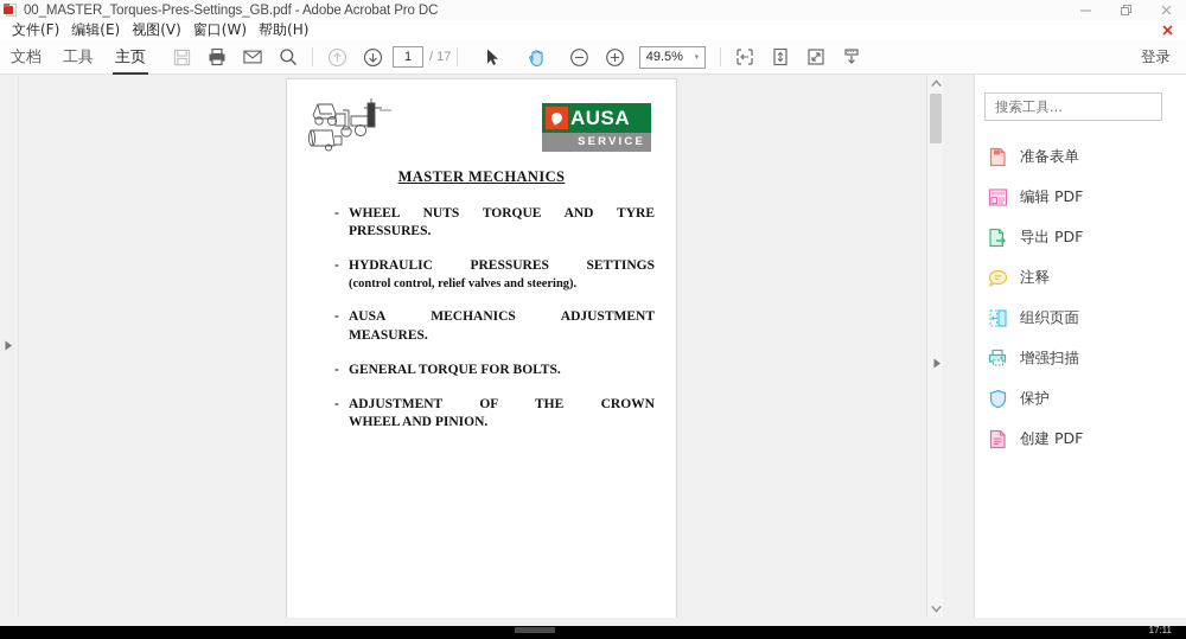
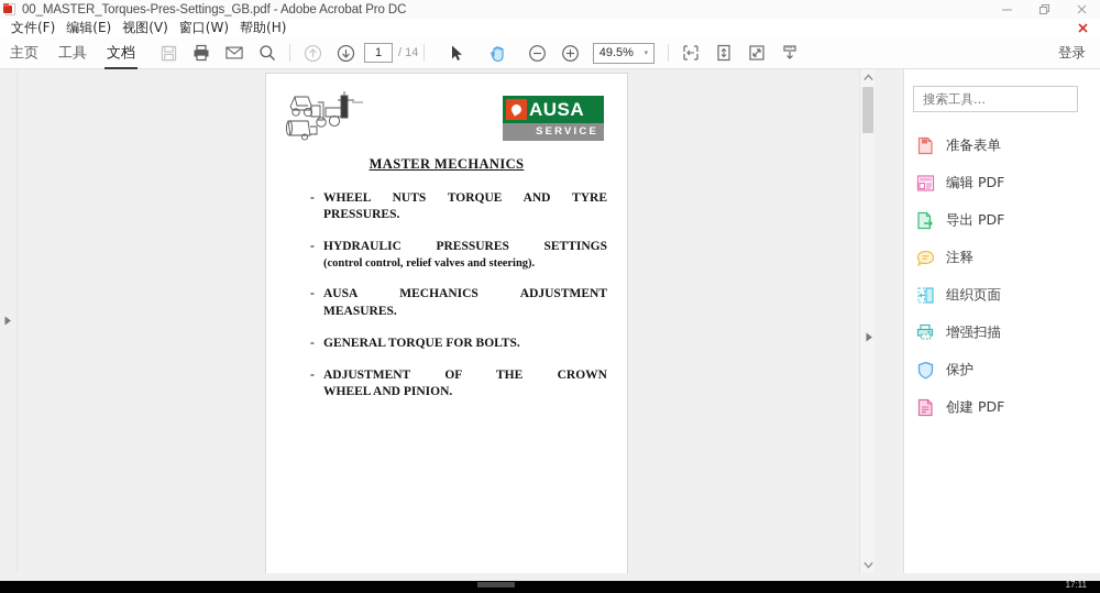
  00_MASTER_Torques-Pres-Settings_GB.pdf - Adobe Acrobat Pro DC
  文件(F)
  编辑(E)
  视图(V)
  窗口(W)
  帮助(H)
- 文档
+ 主页
  工具
- 主页
+ 文档
  1
- / 17
+ / 14
  49.5%
  登录
  AUSA
  SERVICE
  MASTER MECHANICS
  -
  WHEEL NUTS TORQUE AND TYRE
  PRESSURES.
  -
  HYDRAULIC PRESSURES SETTINGS
  (control control, relief valves and steering).
  -
  AUSA MECHANICS ADJUSTMENT
  MEASURES.
  -
  GENERAL TORQUE FOR BOLTS.
  -
  ADJUSTMENT OF THE CROWN
  WHEEL AND PINION.
  搜索工具...
  准备表单
  编辑 PDF
  导出 PDF
  注释
  组织页面
  增强扫描
  保护
  创建 PDF
  17:11
